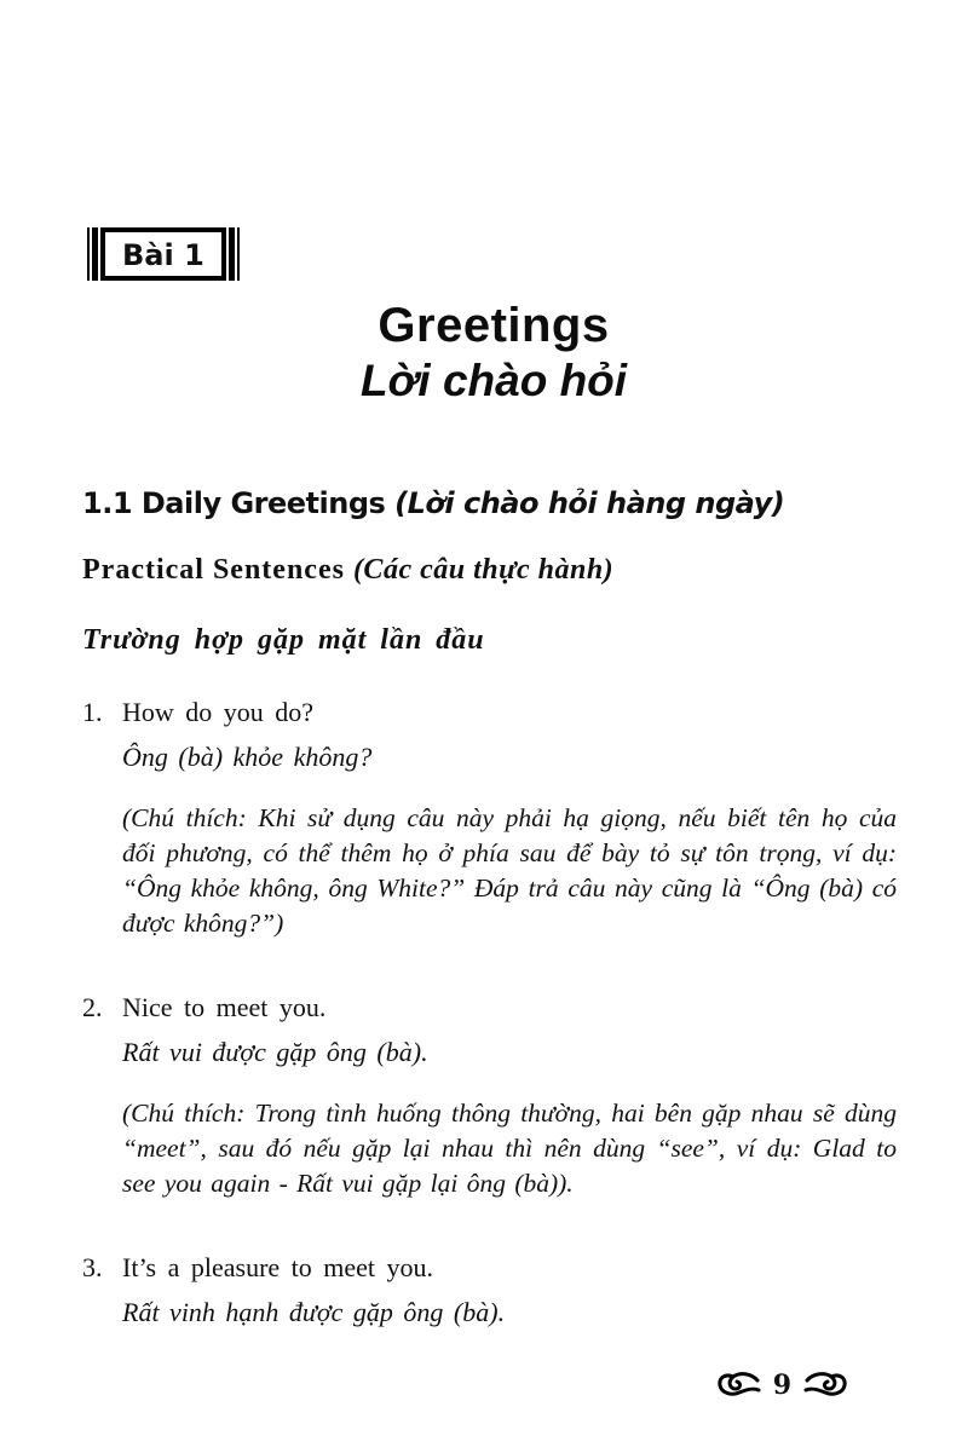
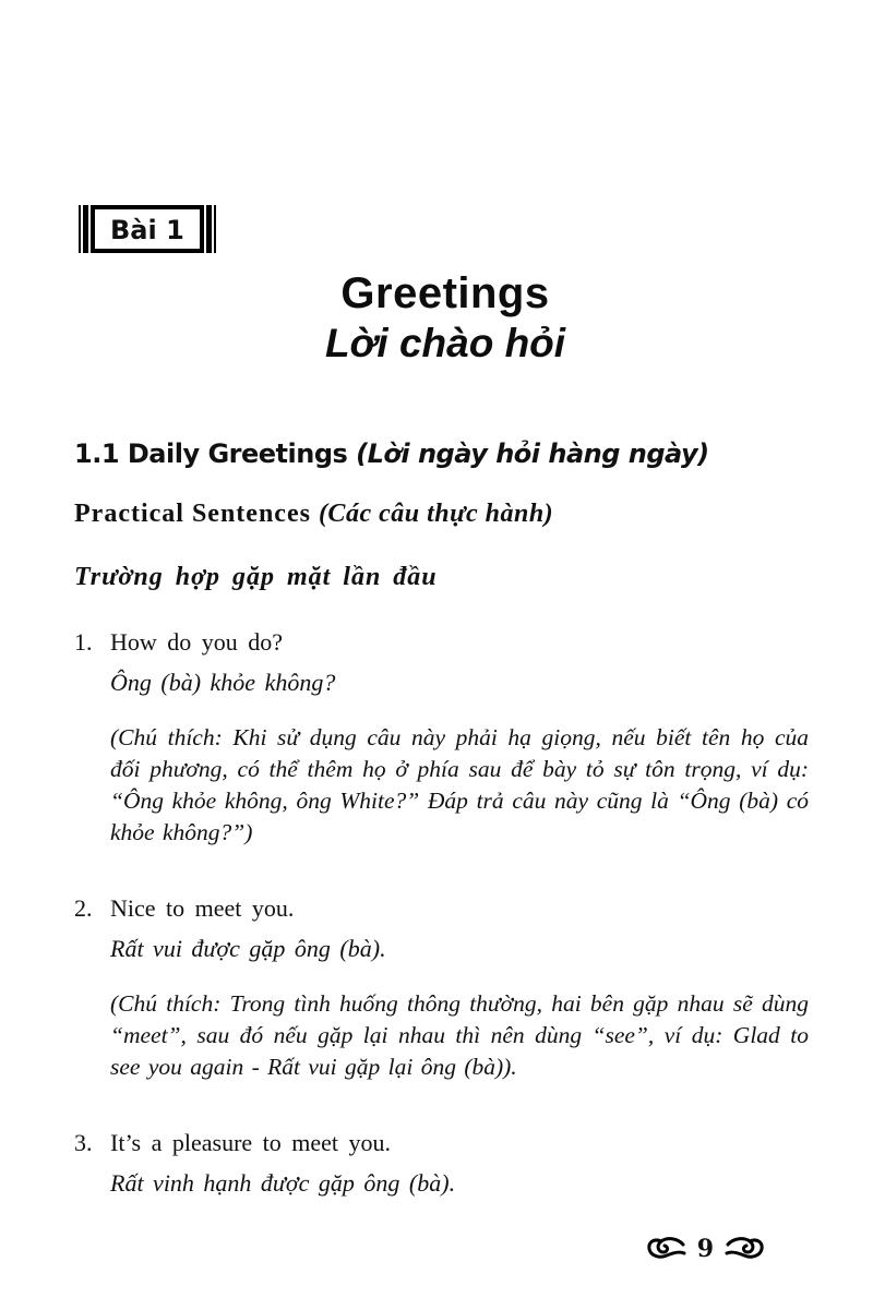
  Bài 1
  Greetings
  Lời chào hỏi
- 1.1 Daily Greetings (Lời chào hỏi hàng ngày)
+ 1.1 Daily Greetings (Lời ngày hỏi hàng ngày)
  Practical Sentences (Các câu thực hành)
  Trường hợp gặp mặt lần đầu
  1.
  How do you do?
  Ông (bà) khỏe không?
- (Chú thích: Khi sử dụng câu này phải hạ giọng, nếu biết tên họ của đối phương, có thể thêm họ ở phía sau để bày tỏ sự tôn trọng, ví dụ: “Ông khỏe không, ông White?” Đáp trả câu này cũng là “Ông (bà) có được không?”)
+ (Chú thích: Khi sử dụng câu này phải hạ giọng, nếu biết tên họ của đối phương, có thể thêm họ ở phía sau để bày tỏ sự tôn trọng, ví dụ: “Ông khỏe không, ông White?” Đáp trả câu này cũng là “Ông (bà) có khỏe không?”)
  2.
  Nice to meet you.
  Rất vui được gặp ông (bà).
  (Chú thích: Trong tình huống thông thường, hai bên gặp nhau sẽ dùng “meet”, sau đó nếu gặp lại nhau thì nên dùng “see”, ví dụ: Glad to see you again - Rất vui gặp lại ông (bà)).
  3.
  It’s a pleasure to meet you.
  Rất vinh hạnh được gặp ông (bà).
  9
